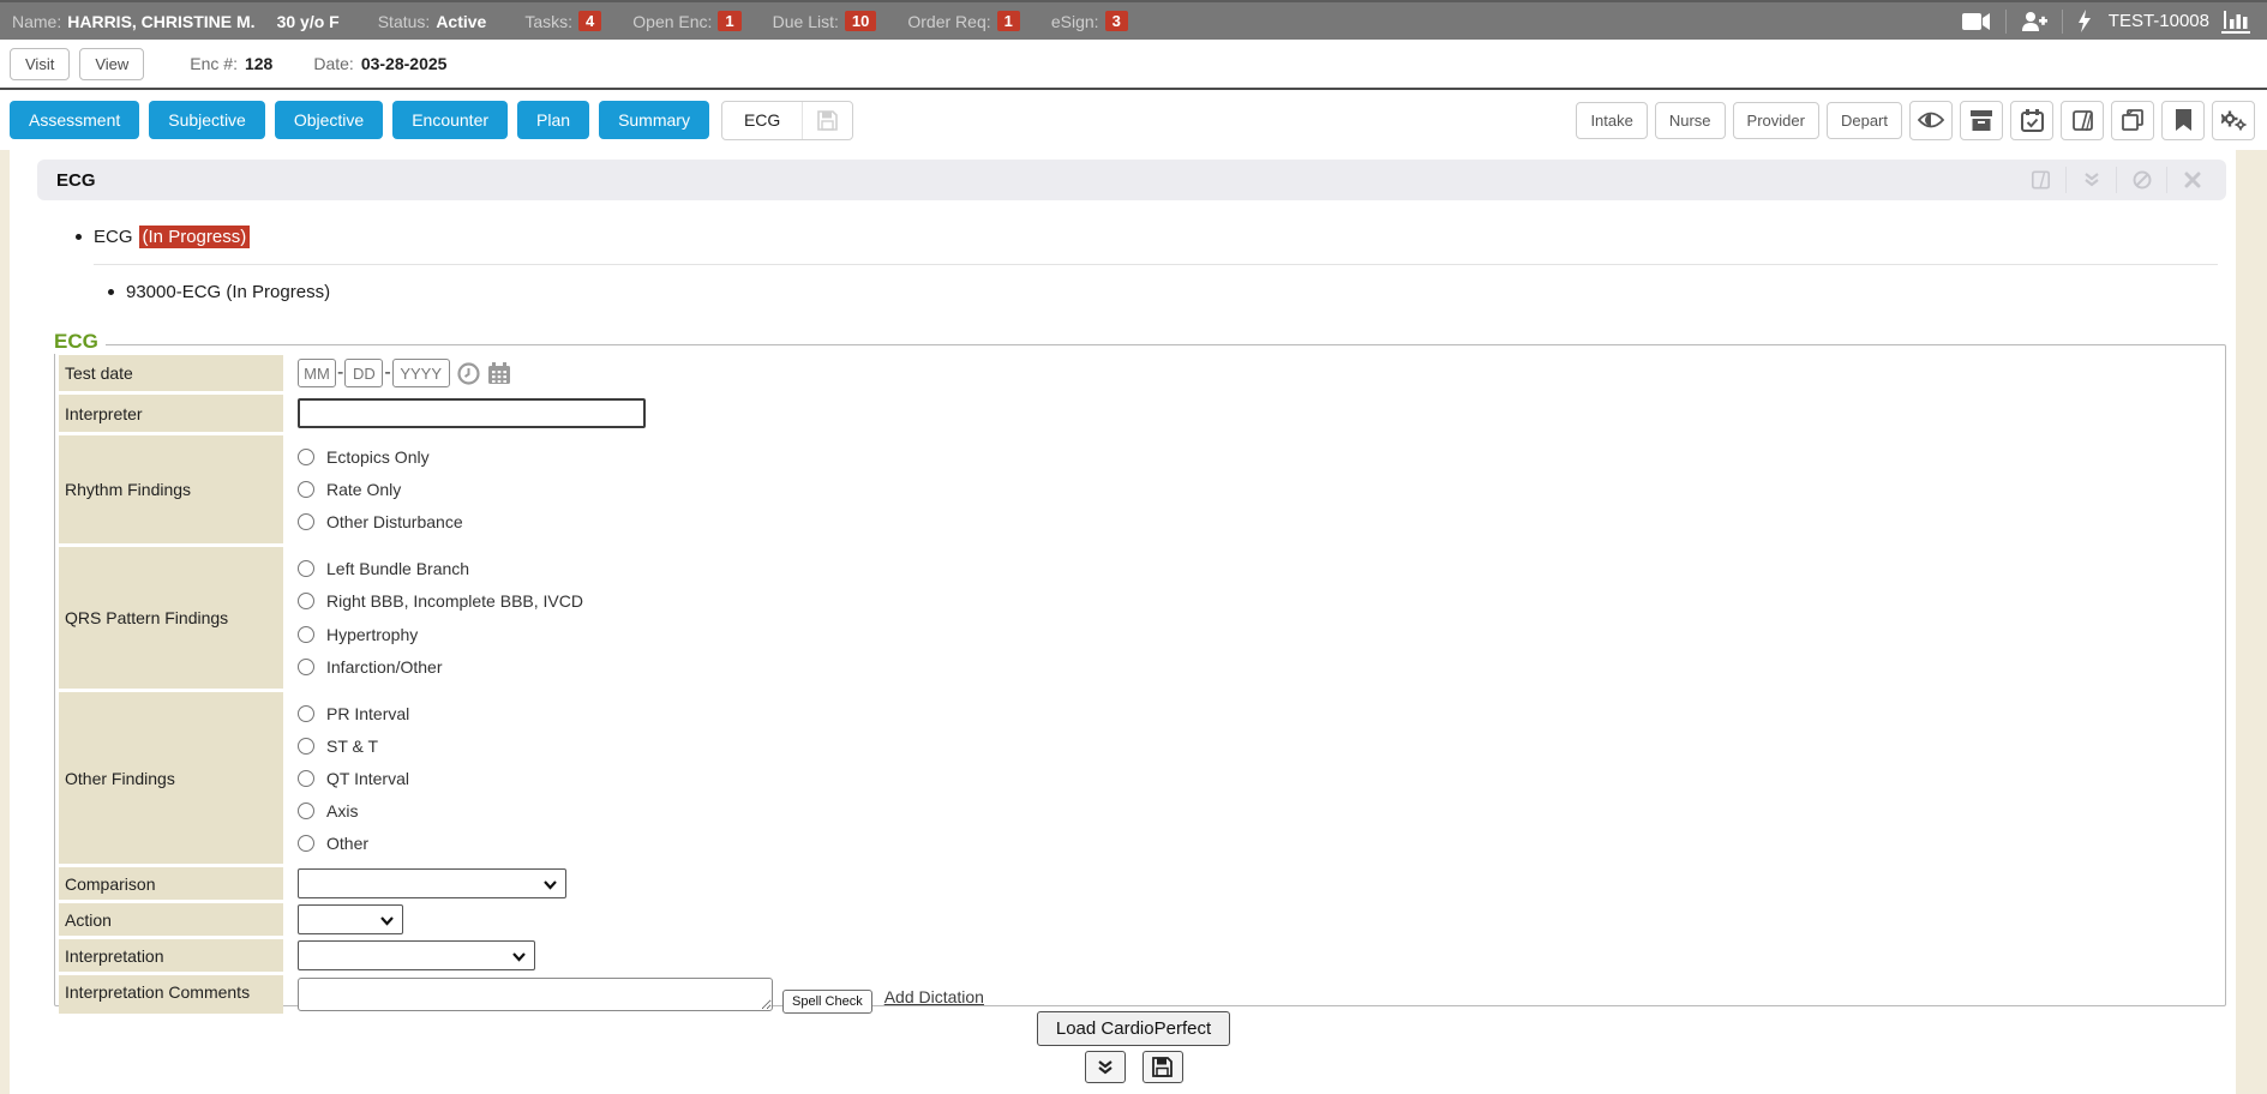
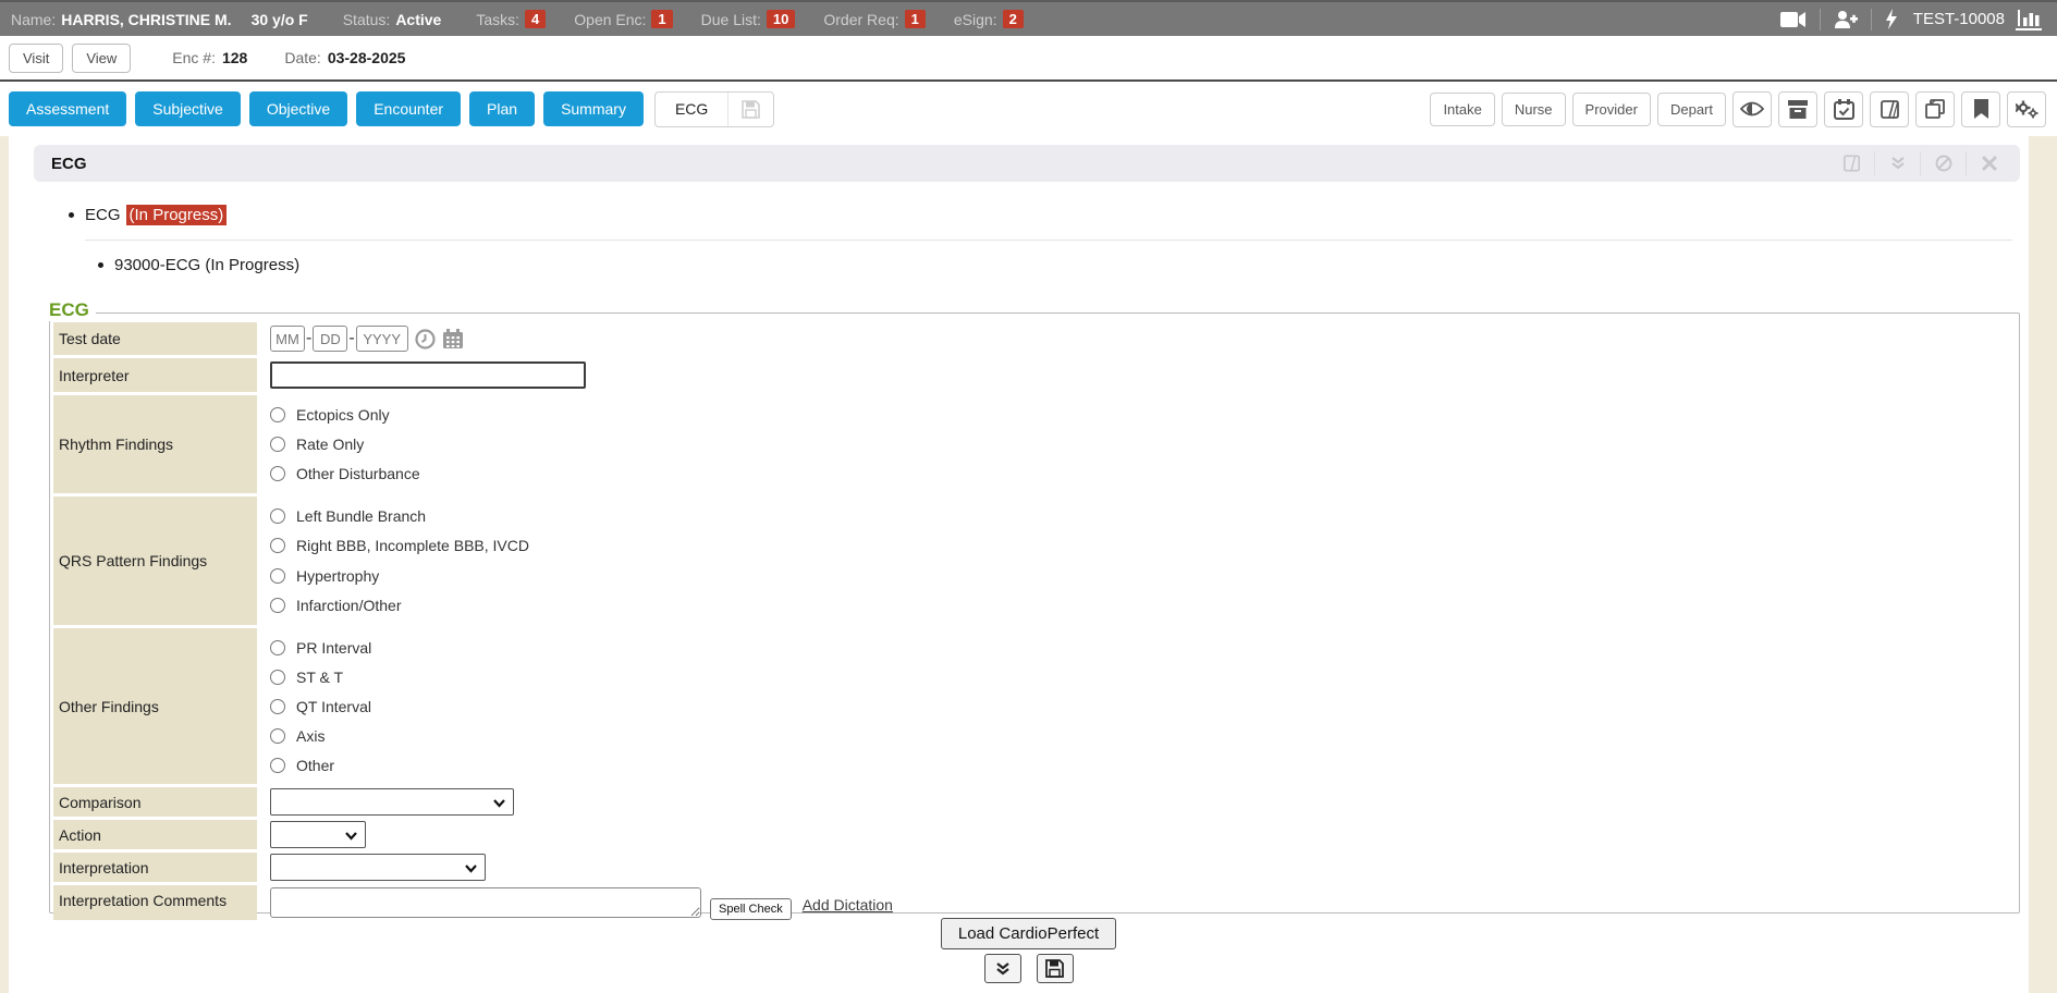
  Name:
  HARRIS, CHRISTINE M.
  30 y/o F
  Status:
  Active
  Tasks:
  4
  Open Enc:
  1
  Due List:
  10
  Order Req:
  1
  eSign:
- 3
+ 2
  TEST-10008
  Visit
  View
  Enc #:
  128
  Date:
  03-28-2025
  Assessment
  Subjective
  Objective
  Encounter
  Plan
  Summary
  ECG
  Intake
  Nurse
  Provider
  Depart
  ECG
  ECG
  (In Progress)
  93000-ECG (In Progress)
  ECG
  Test date
  MM
  -
  DD
  -
  YYYY
  Interpreter
  Rhythm Findings
  Ectopics Only
  Rate Only
  Other Disturbance
  QRS Pattern Findings
  Left Bundle Branch
  Right BBB, Incomplete BBB, IVCD
  Hypertrophy
  Infarction/Other
  Other Findings
  PR Interval
  ST & T
  QT Interval
  Axis
  Other
  Comparison
  Action
  Interpretation
  Interpretation Comments
  Spell Check
  Add Dictation
  Load CardioPerfect
